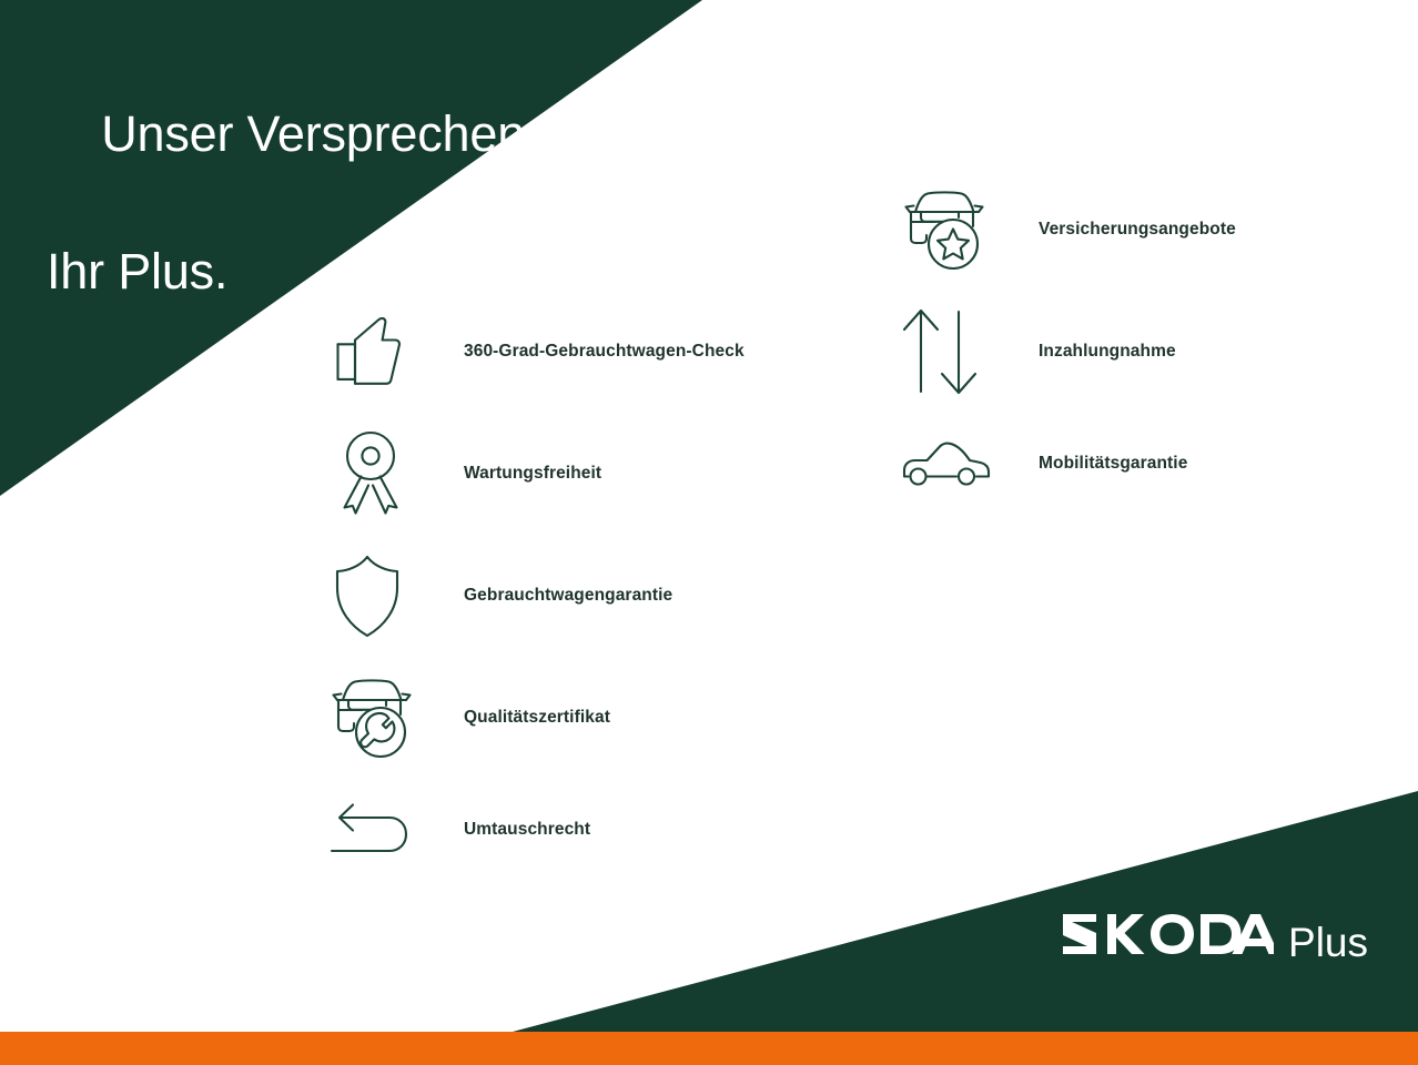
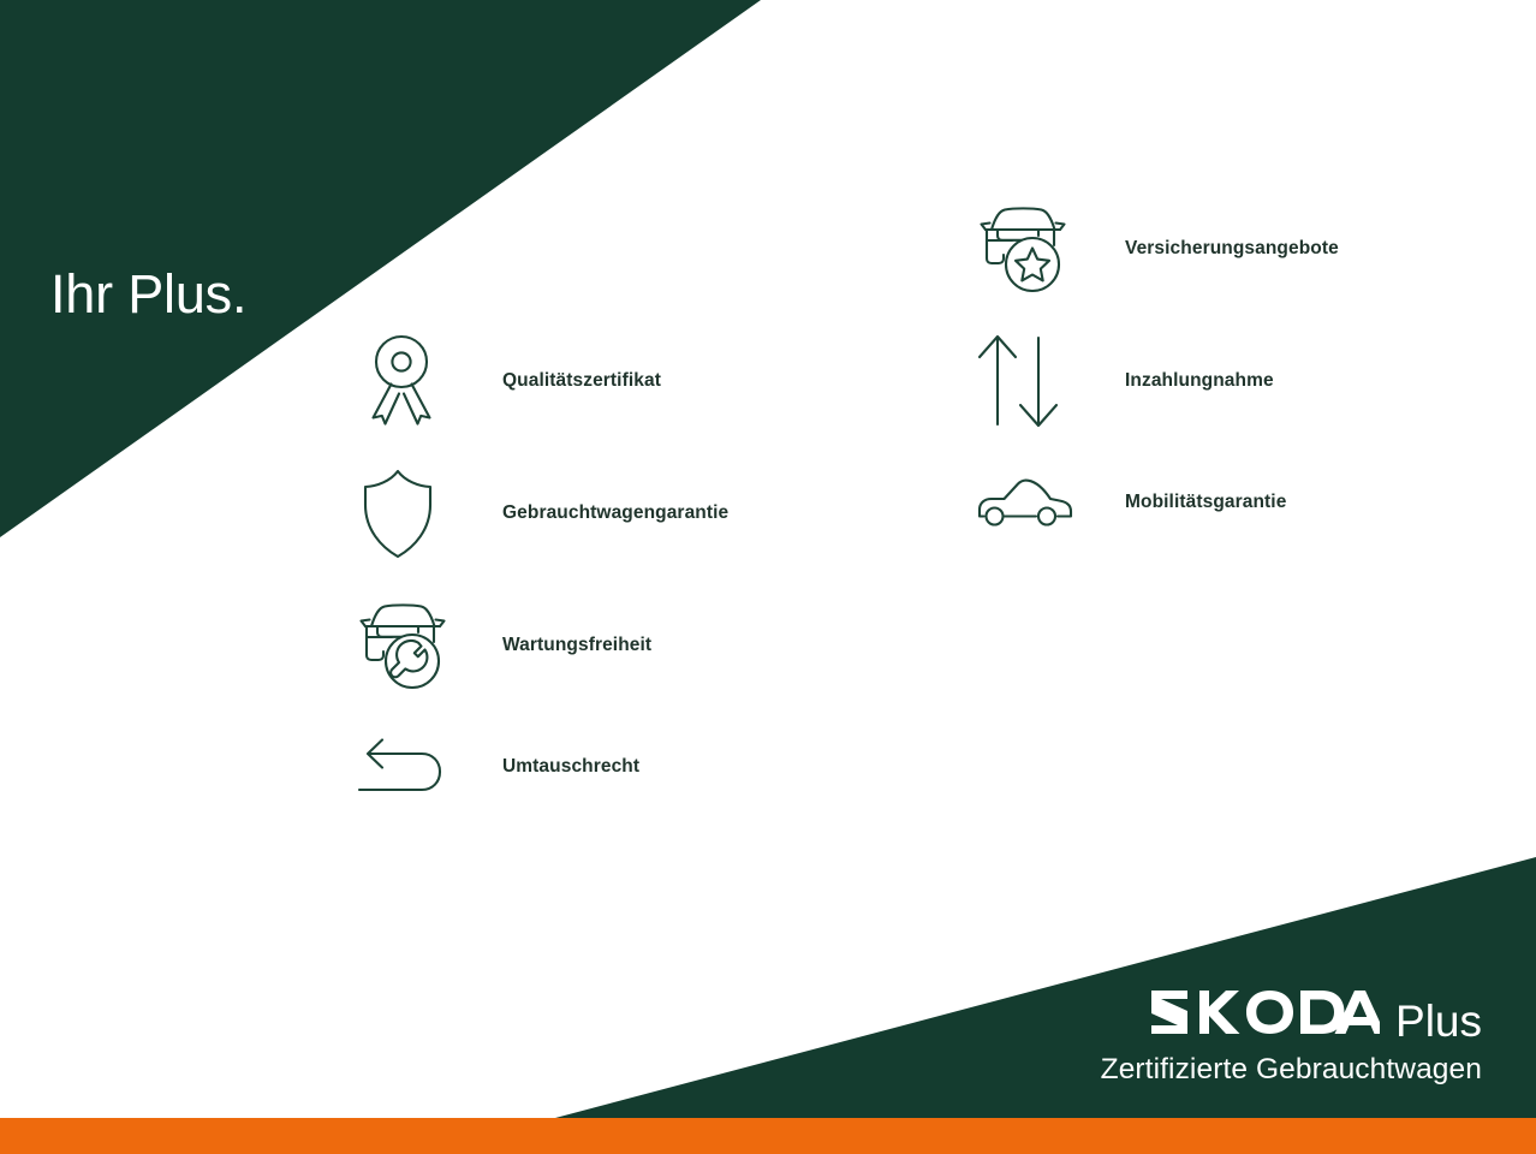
- Unser Versprechen.
  Ihr Plus.
- 360-Grad-Gebrauchtwagen-Check
- Wartungsfreiheit
+ Qualitätszertifikat
  Gebrauchtwagengarantie
- Qualitätszertifikat
+ Wartungsfreiheit
  Umtauschrecht
  Versicherungsangebote
  Inzahlungnahme
  Mobilitätsgarantie
  Plus
+ Zertifizierte Gebrauchtwagen
